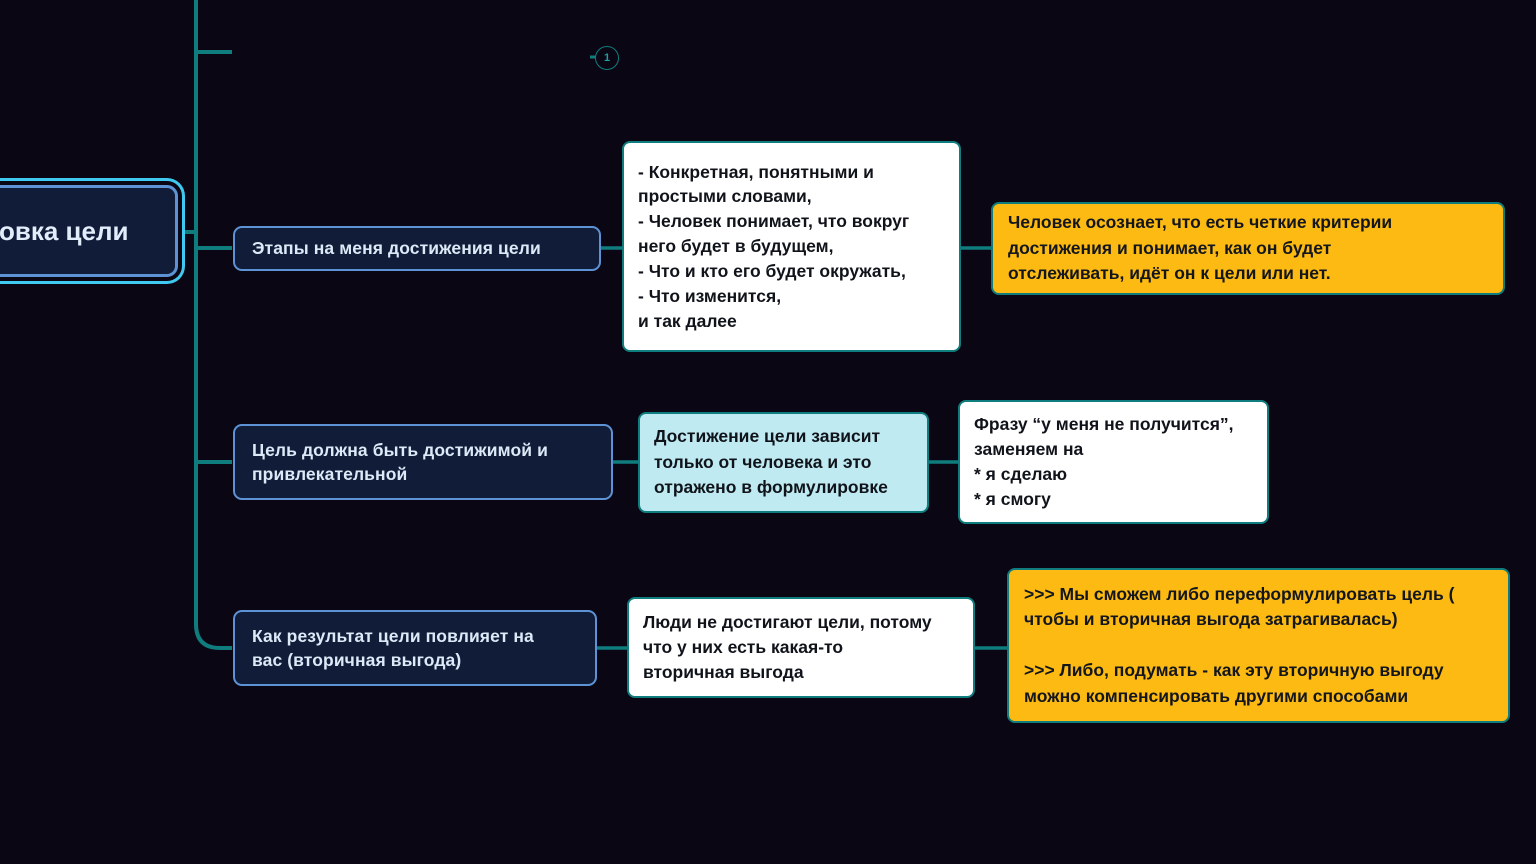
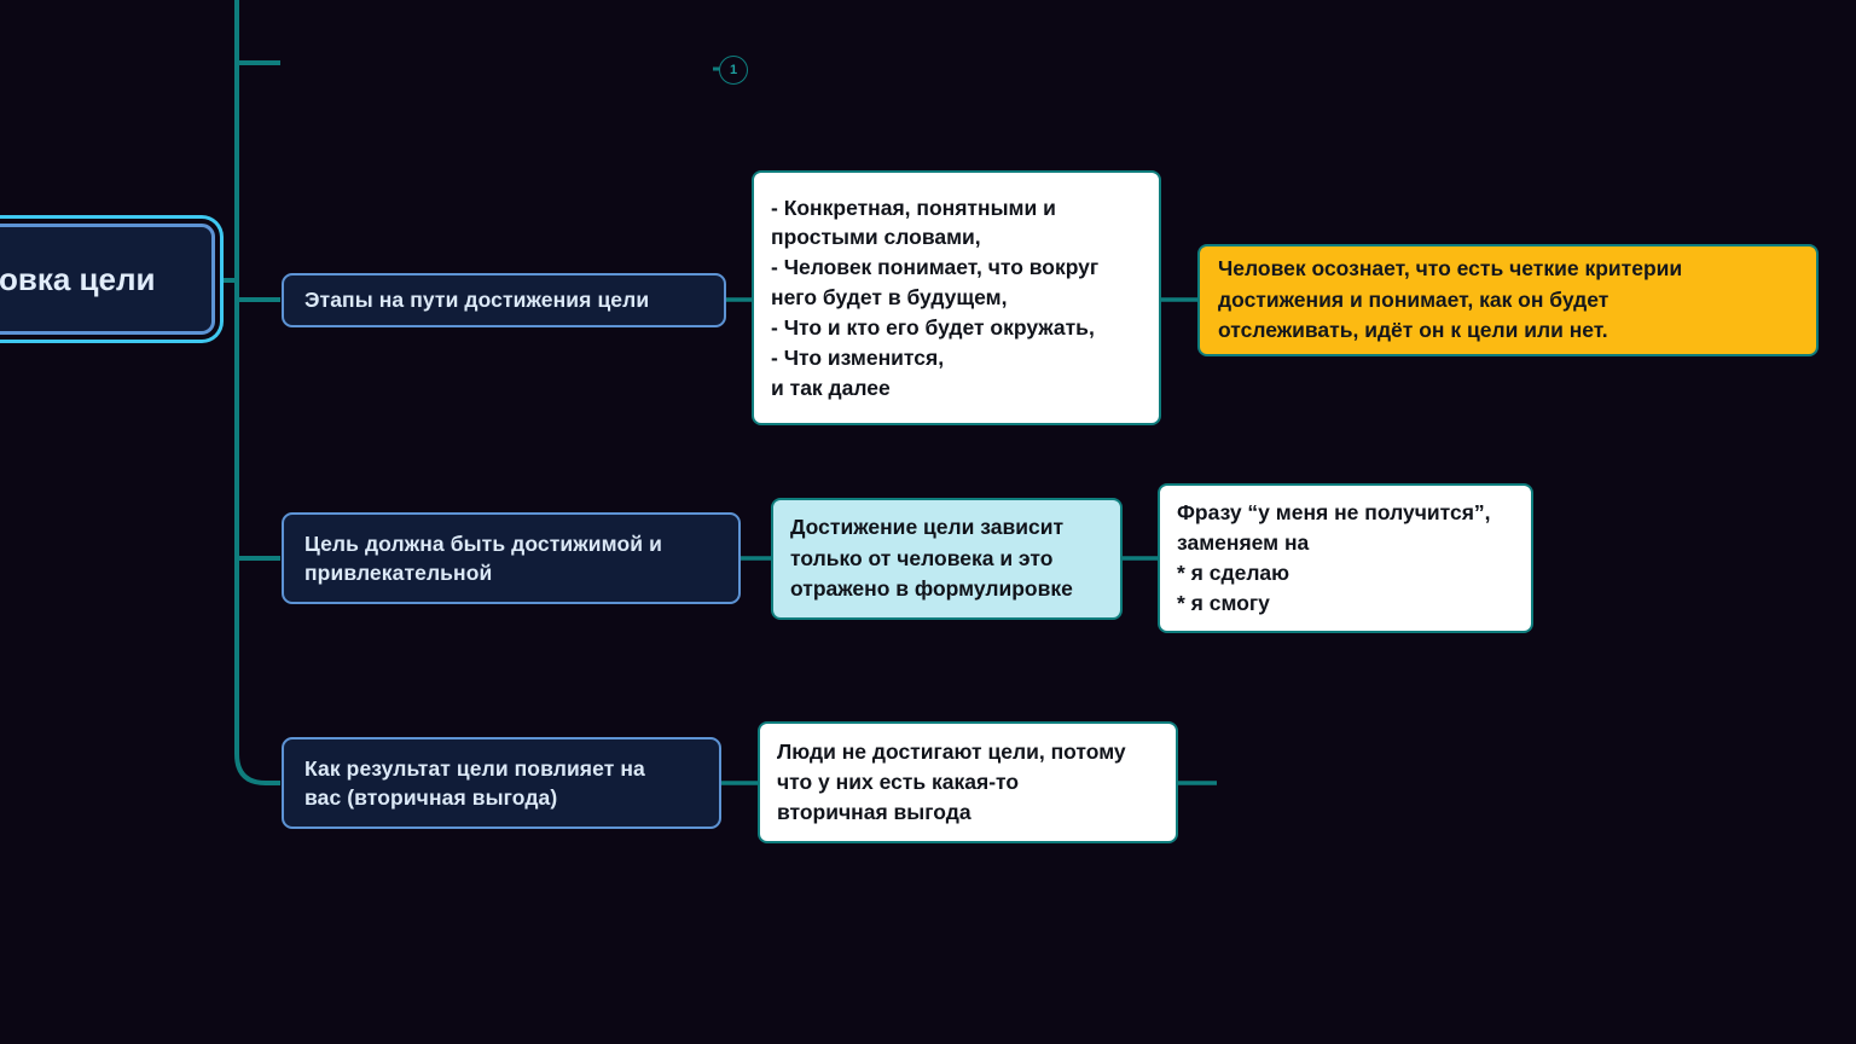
  овка цели
  1
- Этапы на меня достижения цели
+ Этапы на пути достижения цели
  - Конкретная, понятными и
  простыми словами,
  - Человек понимает, что вокруг
  него будет в будущем,
  - Что и кто его будет окружать,
  - Что изменится,
  и так далее
  Человек осознает, что есть четкие критерии
  достижения и понимает, как он будет
  отслеживать, идёт он к цели или нет.
  Цель должна быть достижимой и
  привлекательной
  Достижение цели зависит
  только от человека и это
  отражено в формулировке
  Фразу “у меня не получится”,
  заменяем на
  * я сделаю
  * я смогу
  Как результат цели повлияет на
  вас (вторичная выгода)
  Люди не достигают цели, потому
  что у них есть какая-то
  вторичная выгода
- >>> Мы сможем либо переформулировать цель (
- чтобы и вторичная выгода затрагивалась)
- >>> Либо, подумать - как эту вторичную выгоду
- можно компенсировать другими способами
